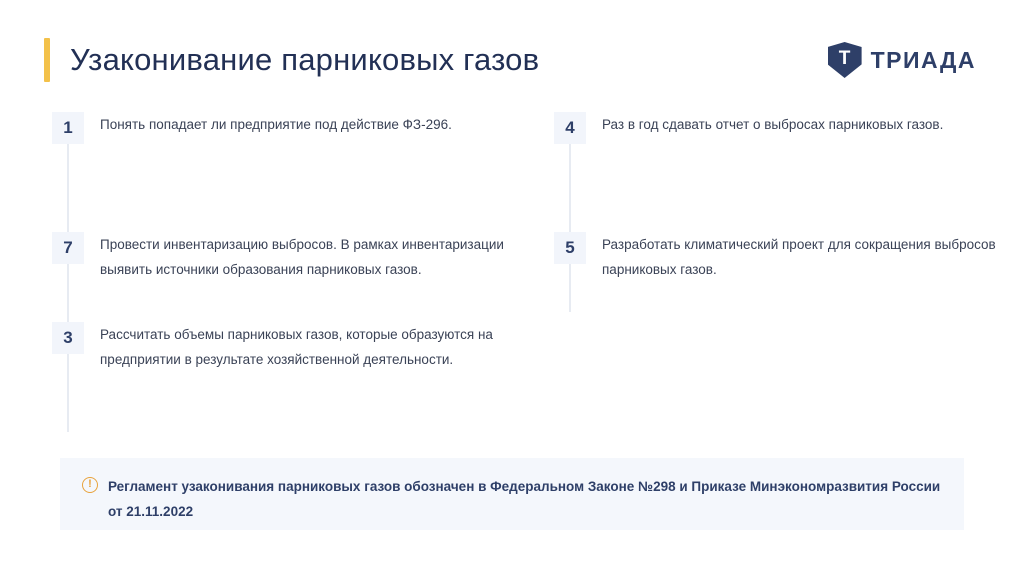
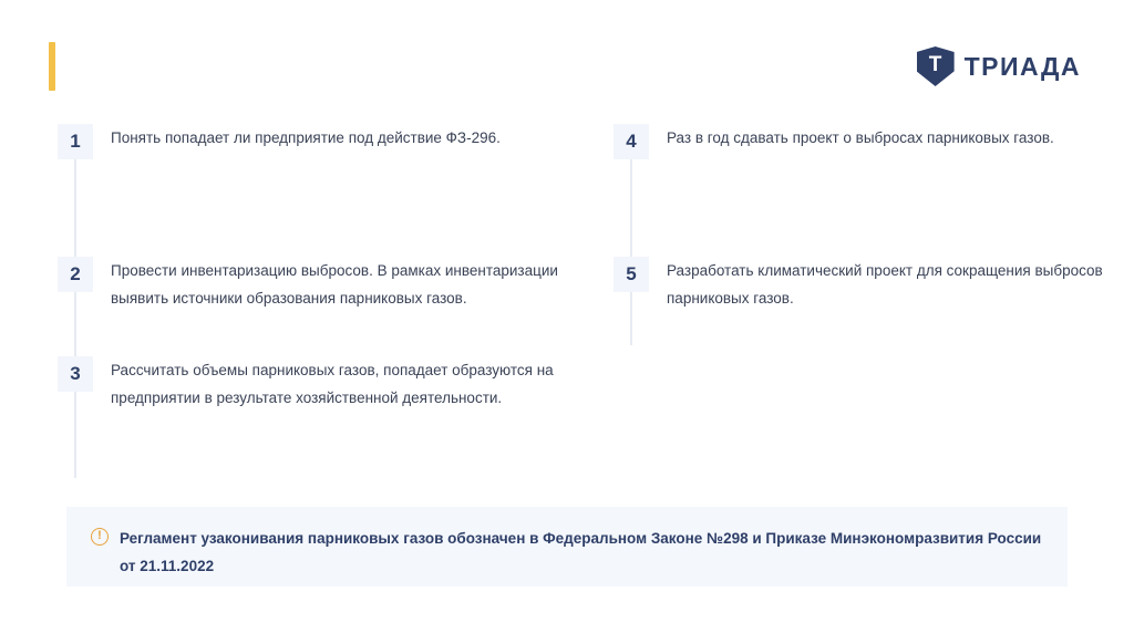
- Узаконивание парниковых газов
  T
  ТРИАДА
  1
  Понять попадает ли предприятие под действие ФЗ-296.
- 7
+ 2
  Провести инвентаризацию выбросов. В рамках инвентаризации выявить источники образования парниковых газов.
  3
- Рассчитать объемы парниковых газов, которые образуются на предприятии в результате хозяйственной деятельности.
+ Рассчитать объемы парниковых газов, попадает образуются на предприятии в результате хозяйственной деятельности.
  4
- Раз в год сдавать отчет о выбросах парниковых газов.
+ Раз в год сдавать проект о выбросах парниковых газов.
  5
  Разработать климатический проект для сокращения выбросов парниковых газов.
  !
  Регламент узаконивания парниковых газов обозначен в Федеральном Законе №298 и Приказе Минэкономразвития России от 21.11.2022
